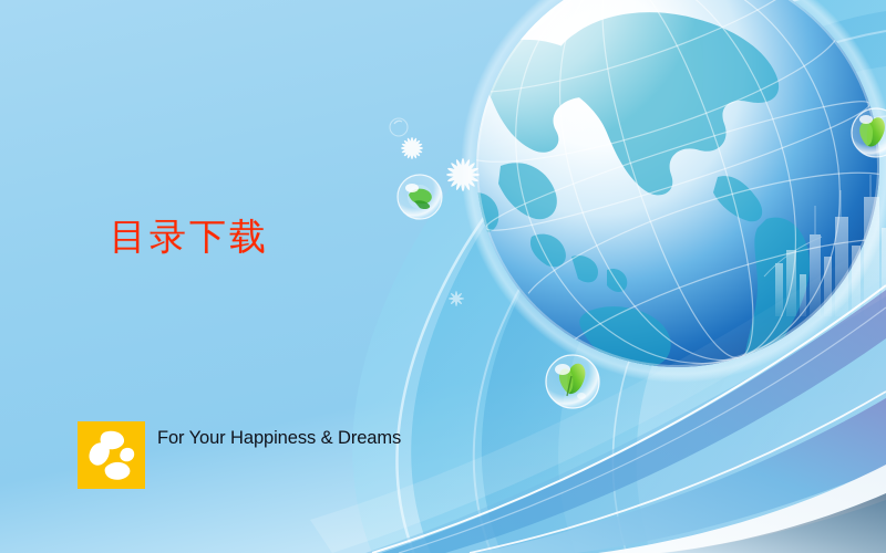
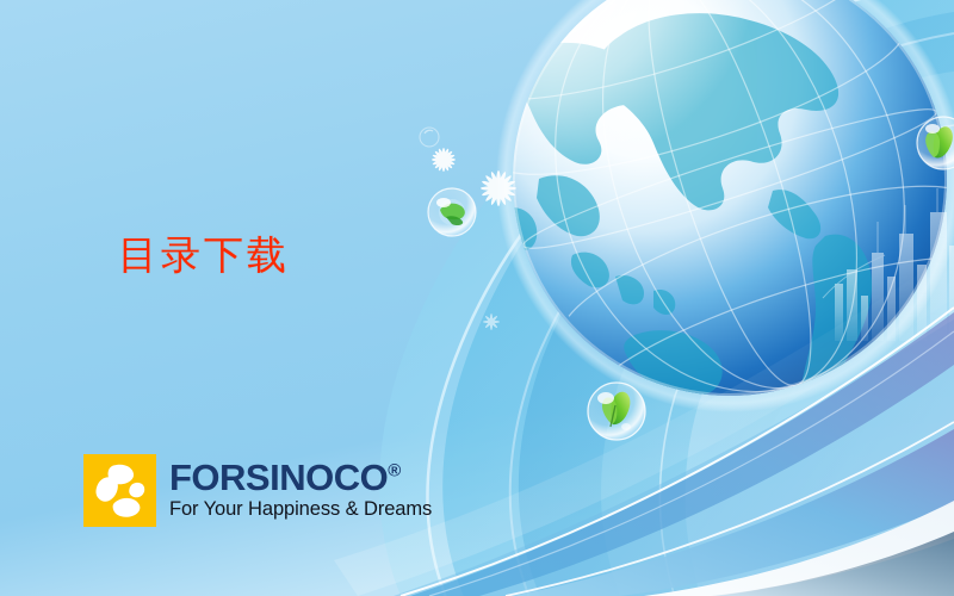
  目录下载
+ FORSINOCO®
  For Your Happiness & Dreams
